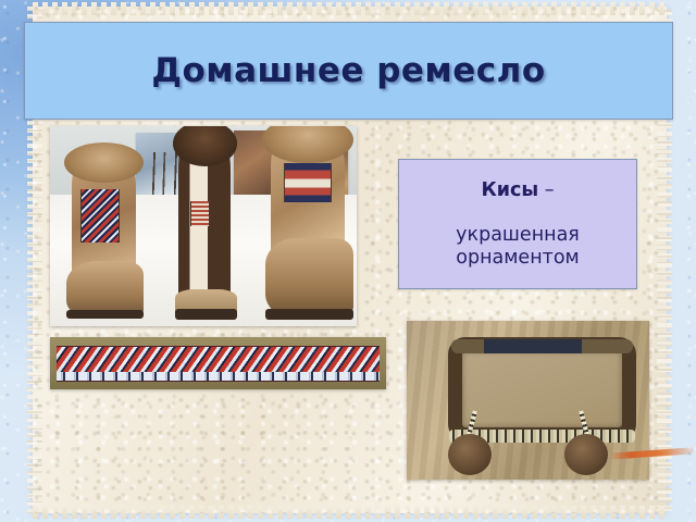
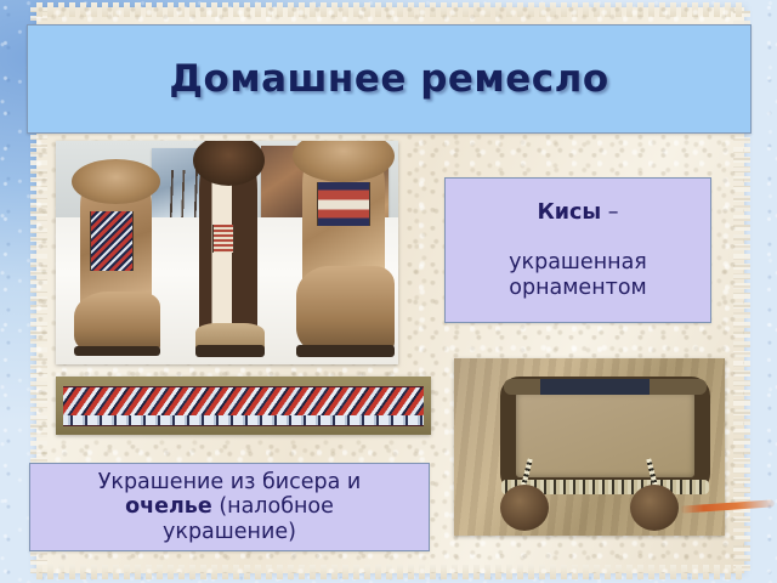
  Домашнее ремесло
  Кисы –
  украшенная
  орнаментом
+ Украшение из бисера и
+ очелье (налобное
+ украшение)
